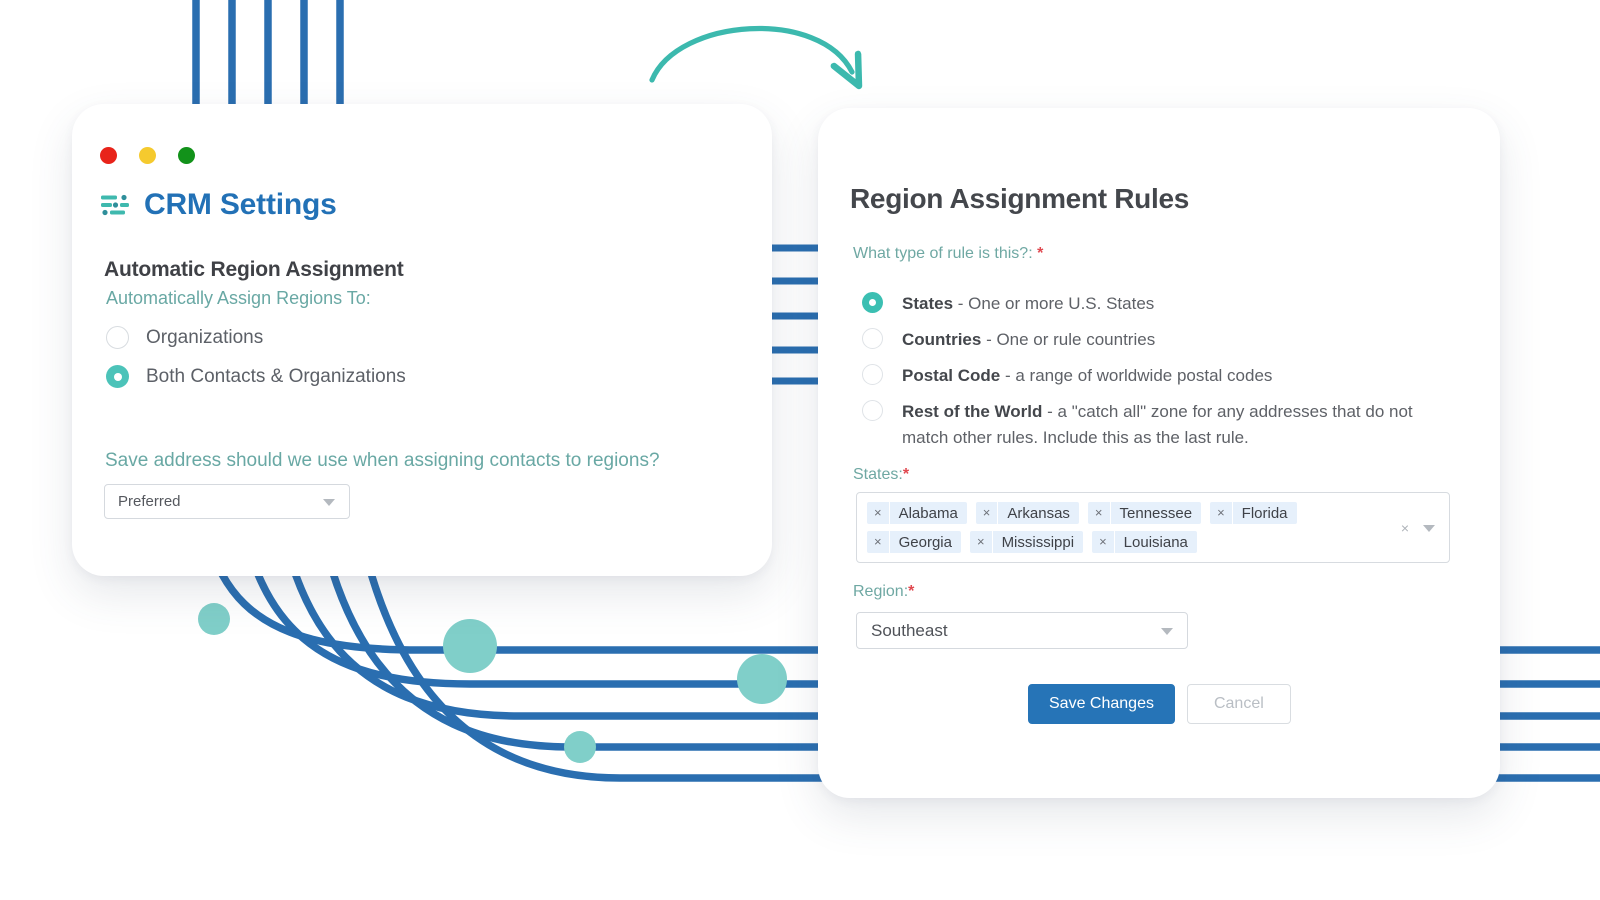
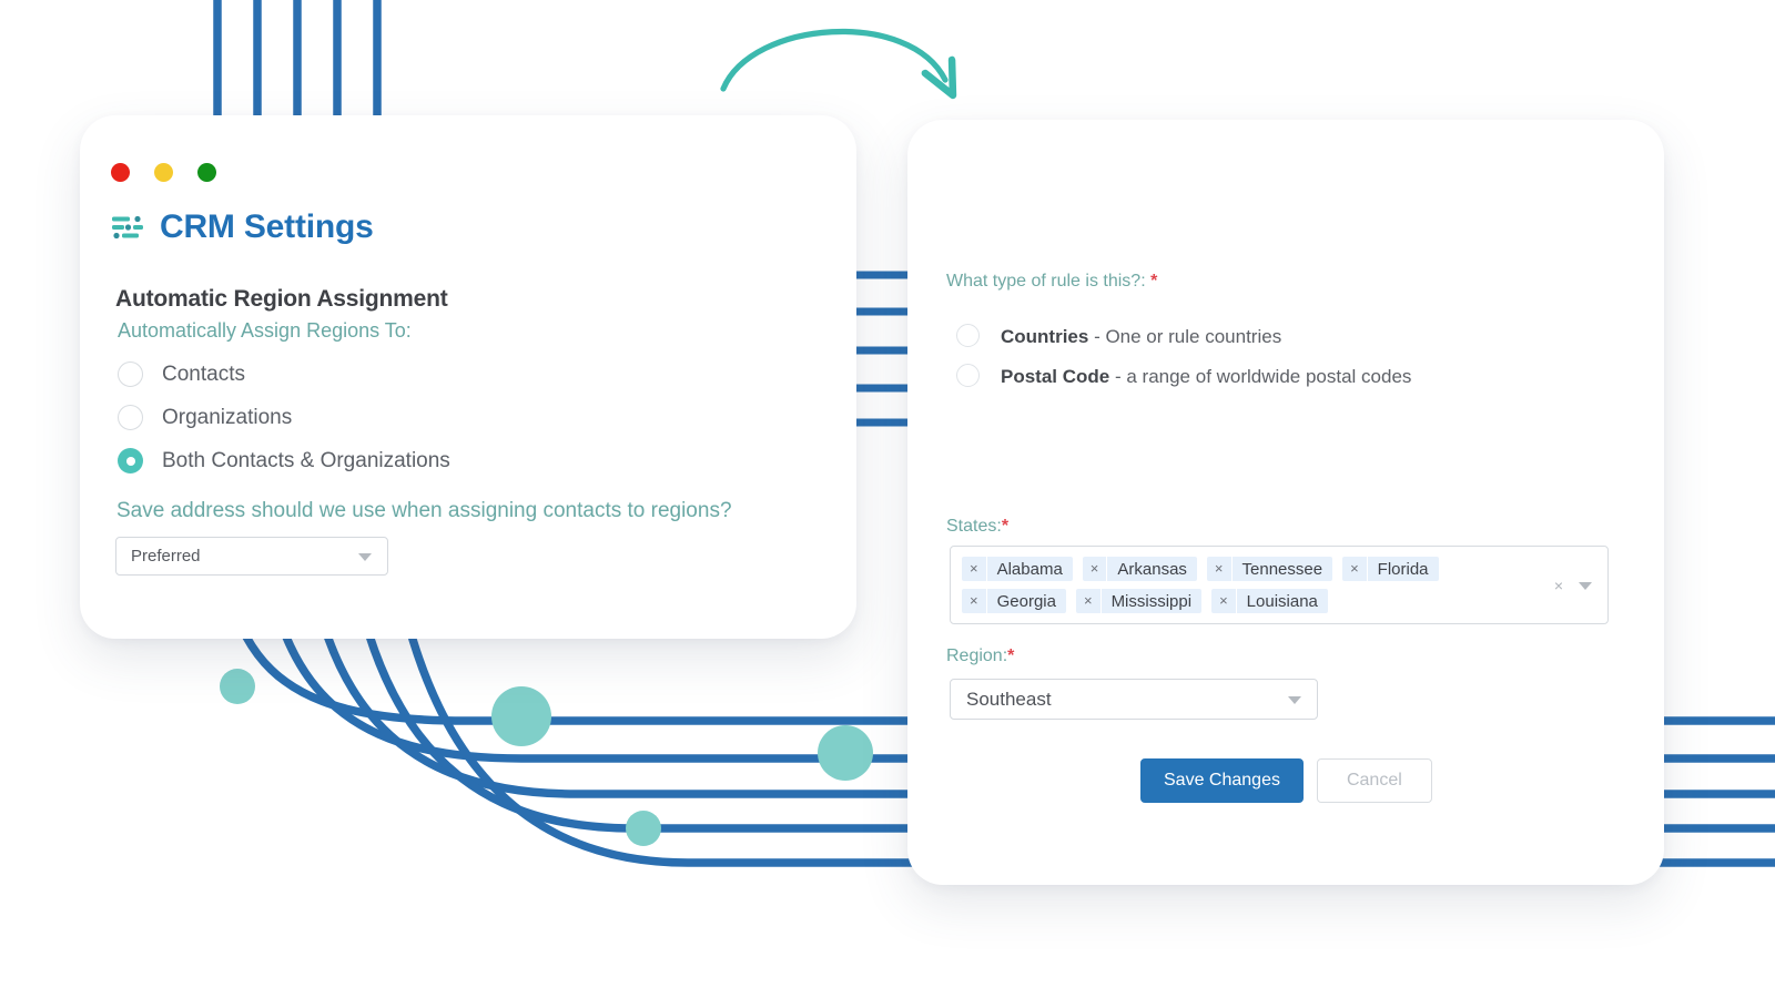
  CRM Settings
  Automatic Region Assignment
  Automatically Assign Regions To:
+ Contacts
  Organizations
  Both Contacts & Organizations
  Save address should we use when assigning contacts to regions?
  Preferred
- Region Assignment Rules
  What type of rule is this?: *
- States - One or more U.S. States
  Countries - One or rule countries
  Postal Code - a range of worldwide postal codes
- Rest of the World - a "catch all" zone for any addresses that do not match other rules. Include this as the last rule.
  States:*
  ×
  Alabama
  ×
  Arkansas
  ×
  Tennessee
  ×
  Florida
  ×
  Georgia
  ×
  Mississippi
  ×
  Louisiana
  ×
  Region:*
  Southeast
  Save Changes
  Cancel
